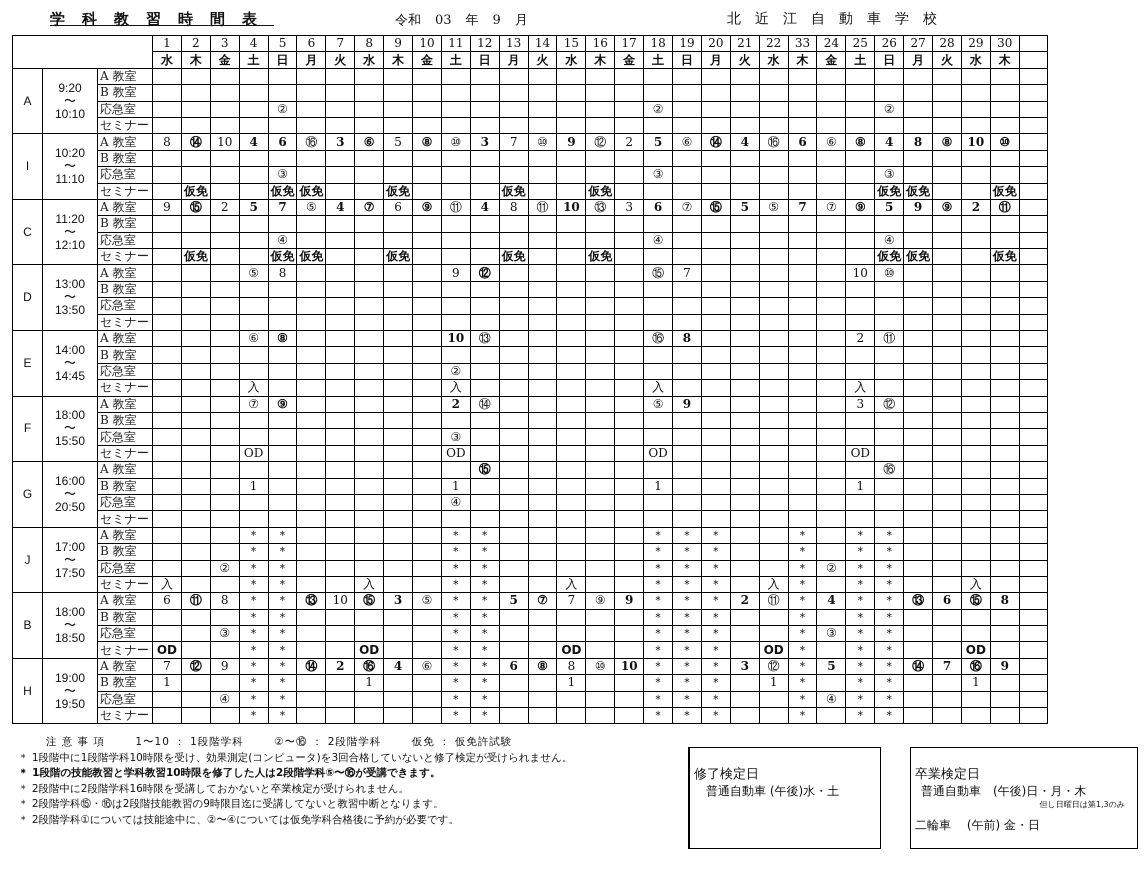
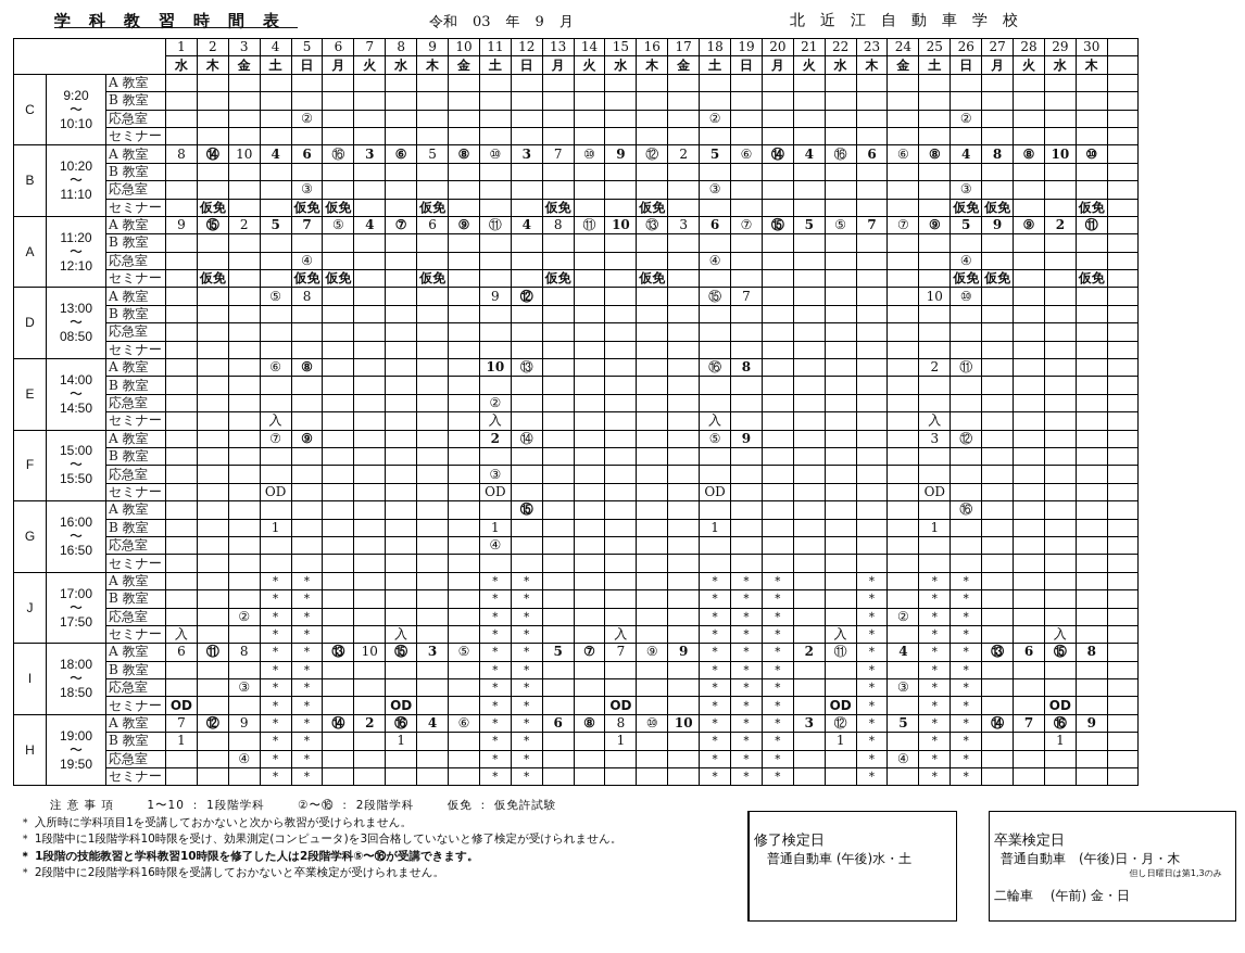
  学科教習時間表
  令和 03 年 9 月
  北近江自動車学校
- 	1	2	3	4	5	6	7	8	9	10	11	12	13	14	15	16	17	18	19	20	21	22	33	24	25	26	27	28	29	30
+ 	1	2	3	4	5	6	7	8	9	10	11	12	13	14	15	16	17	18	19	20	21	22	23	24	25	26	27	28	29	30
  水	木	金	土	日	月	火	水	木	金	土	日	月	火	水	木	金	土	日	月	火	水	木	金	土	日	月	火	水	木
- A	9:20〜10:10	A 教室
+ C	9:20〜10:10	A 教室
  B 教室
  応急室					②													②								②
  セミナー
- I	10:20〜11:10	A 教室	8	⑭	10	4	6	⑯	3	⑥	5	⑧	⑩	3	7	⑩	9	⑫	2	5	⑥	⑭	4	⑯	6	⑥	⑧	4	8	⑧	10	⑩
+ B	10:20〜11:10	A 教室	8	⑭	10	4	6	⑯	3	⑥	5	⑧	⑩	3	7	⑩	9	⑫	2	5	⑥	⑭	4	⑯	6	⑥	⑧	4	8	⑧	10	⑩
  B 教室
  応急室					③													③								③
  セミナー		仮免			仮免	仮免			仮免				仮免			仮免										仮免	仮免			仮免
- C	11:20〜12:10	A 教室	9	⑮	2	5	7	⑤	4	⑦	6	⑨	⑪	4	8	⑪	10	⑬	3	6	⑦	⑮	5	⑤	7	⑦	⑨	5	9	⑨	2	⑪
+ A	11:20〜12:10	A 教室	9	⑮	2	5	7	⑤	4	⑦	6	⑨	⑪	4	8	⑪	10	⑬	3	6	⑦	⑮	5	⑤	7	⑦	⑨	5	9	⑨	2	⑪
  B 教室
  応急室					④													④								④
  セミナー		仮免			仮免	仮免			仮免				仮免			仮免										仮免	仮免			仮免
- D	13:00〜13:50	A 教室				⑤	8						9	⑫						⑮	7						10	⑩
+ D	13:00〜08:50	A 教室				⑤	8						9	⑫						⑮	7						10	⑩
  B 教室
  応急室
  セミナー
- E	14:00〜14:45	A 教室				⑥	⑧						10	⑬						⑯	8						2	⑪
+ E	14:00〜14:50	A 教室				⑥	⑧						10	⑬						⑯	8						2	⑪
  B 教室
  応急室											②
  セミナー				入							入							入							入
- F	18:00〜15:50	A 教室				⑦	⑨						2	⑭						⑤	9						3	⑫
+ F	15:00〜15:50	A 教室				⑦	⑨						2	⑭						⑤	9						3	⑫
  B 教室
  応急室											③
  セミナー				OD							OD							OD							OD
- G	16:00〜20:50	A 教室												⑮														⑯
+ G	16:00〜16:50	A 教室												⑮														⑯
  B 教室				1							1							1							1
  応急室											④
  セミナー
  J	17:00〜17:50	A 教室				＊	＊						＊	＊						＊	＊	＊			＊		＊	＊
  B 教室				＊	＊						＊	＊						＊	＊	＊			＊		＊	＊
  応急室			②	＊	＊						＊	＊						＊	＊	＊			＊	②	＊	＊
  セミナー	入			＊	＊			入			＊	＊			入			＊	＊	＊		入	＊		＊	＊			入
- B	18:00〜18:50	A 教室	6	⑪	8	＊	＊	⑬	10	⑮	3	⑤	＊	＊	5	⑦	7	⑨	9	＊	＊	＊	2	⑪	＊	4	＊	＊	⑬	6	⑮	8
+ I	18:00〜18:50	A 教室	6	⑪	8	＊	＊	⑬	10	⑮	3	⑤	＊	＊	5	⑦	7	⑨	9	＊	＊	＊	2	⑪	＊	4	＊	＊	⑬	6	⑮	8
  B 教室				＊	＊						＊	＊						＊	＊	＊			＊		＊	＊
  応急室			③	＊	＊						＊	＊						＊	＊	＊			＊	③	＊	＊
  セミナー	OD			＊	＊			OD			＊	＊			OD			＊	＊	＊		OD	＊		＊	＊			OD
  H	19:00〜19:50	A 教室	7	⑫	9	＊	＊	⑭	2	⑯	4	⑥	＊	＊	6	⑧	8	⑩	10	＊	＊	＊	3	⑫	＊	5	＊	＊	⑭	7	⑯	9
  B 教室	1			＊	＊			1			＊	＊			1			＊	＊	＊		1	＊		＊	＊			1
  応急室			④	＊	＊						＊	＊						＊	＊	＊			＊	④	＊	＊
  セミナー				＊	＊						＊	＊						＊	＊	＊			＊		＊	＊
  注 意 事 項 1〜10 ： 1段階学科 ②〜⑯ ： 2段階学科 仮免 ： 仮免許試験
+ ＊ 入所時に学科項目1を受講しておかないと次から教習が受けられません。
  ＊ 1段階中に1段階学科10時限を受け、効果測定(コンピュータ)を3回合格していないと修了検定が受けられません。
  ＊ 1段階の技能教習と学科教習10時限を修了した人は2段階学科⑤〜⑯が受講できます。
  ＊ 2段階中に2段階学科16時限を受講しておかないと卒業検定が受けられません。
- ＊ 2段階学科⑮・⑯は2段階技能教習の9時限目迄に受講してないと教習中断となります。
- ＊ 2段階学科①については技能途中に、②〜④については仮免学科合格後に予約が必要です。
  修了検定日
  普通自動車 (午後)水・土
  卒業検定日
  普通自動車 (午後)日・月・木
  但し日曜日は第1,3のみ
  二輪車 (午前) 金・日
